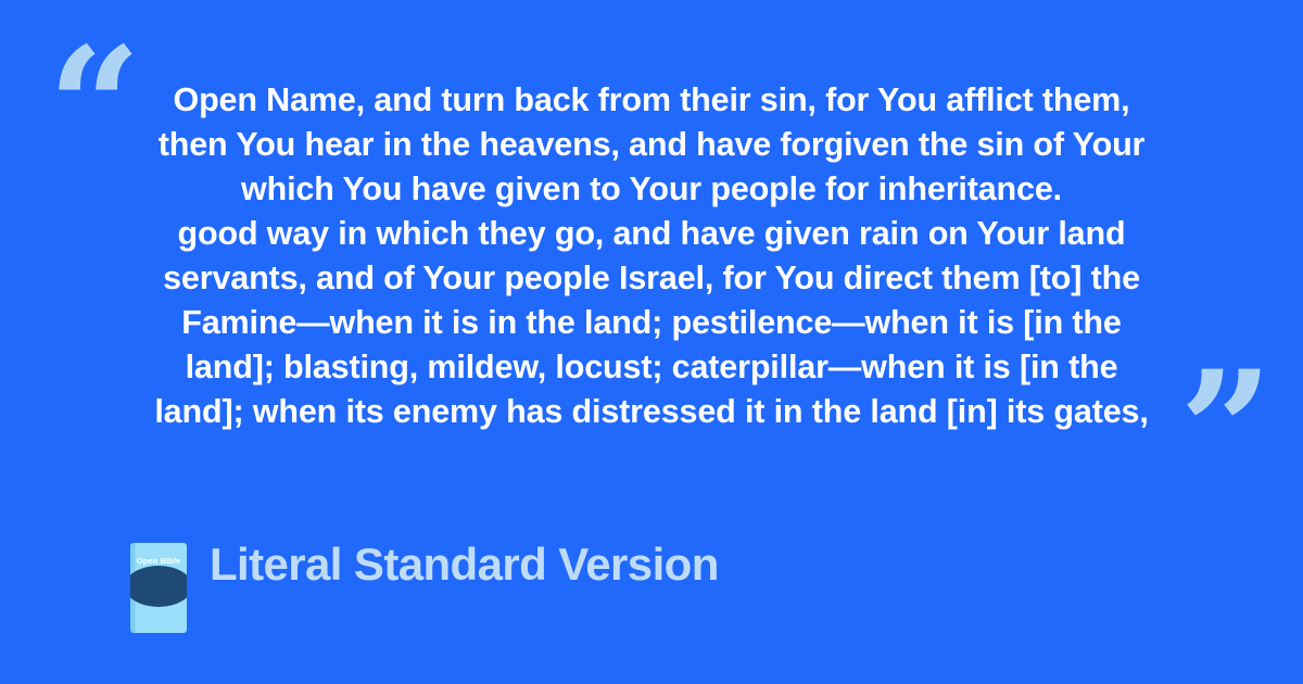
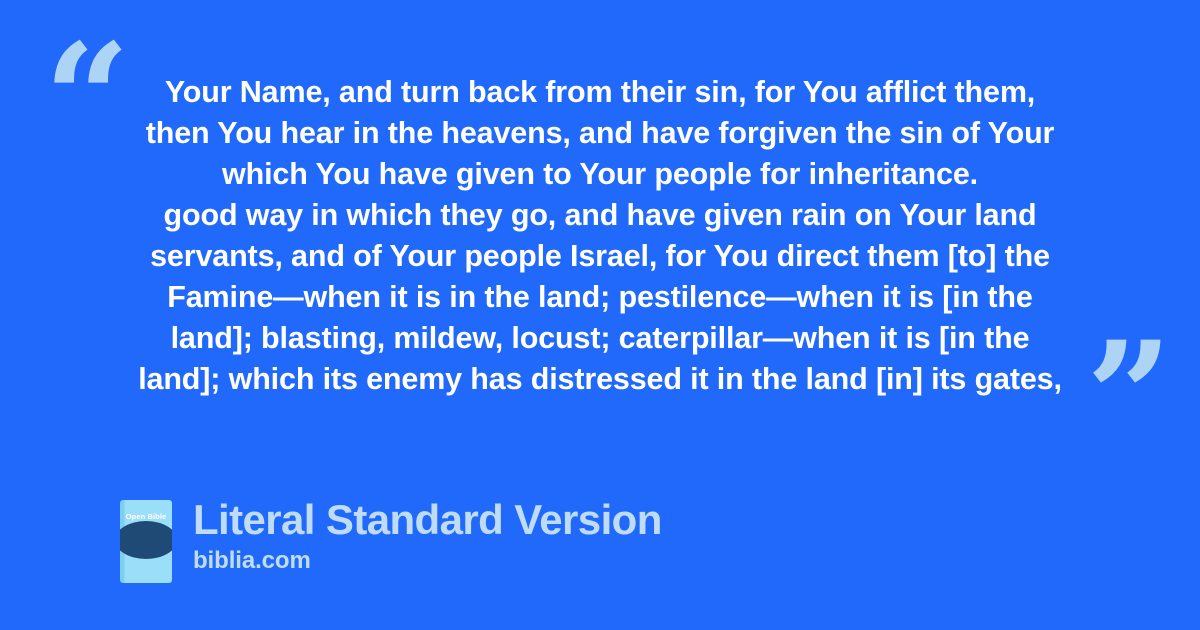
  “
  ”
- Open Name, and turn back from their sin, for You afflict them,
+ Your Name, and turn back from their sin, for You afflict them,
  then You hear in the heavens, and have forgiven the sin of Your
  which You have given to Your people for inheritance.
  good way in which they go, and have given rain on Your land
  servants, and of Your people Israel, for You direct them [to] the
  Famine—when it is in the land; pestilence—when it is [in the
  land]; blasting, mildew, locust; caterpillar—when it is [in the
- land]; when its enemy has distressed it in the land [in] its gates,
+ land]; which its enemy has distressed it in the land [in] its gates,
  Open Bible
  Literal Standard Version
+ biblia.com
